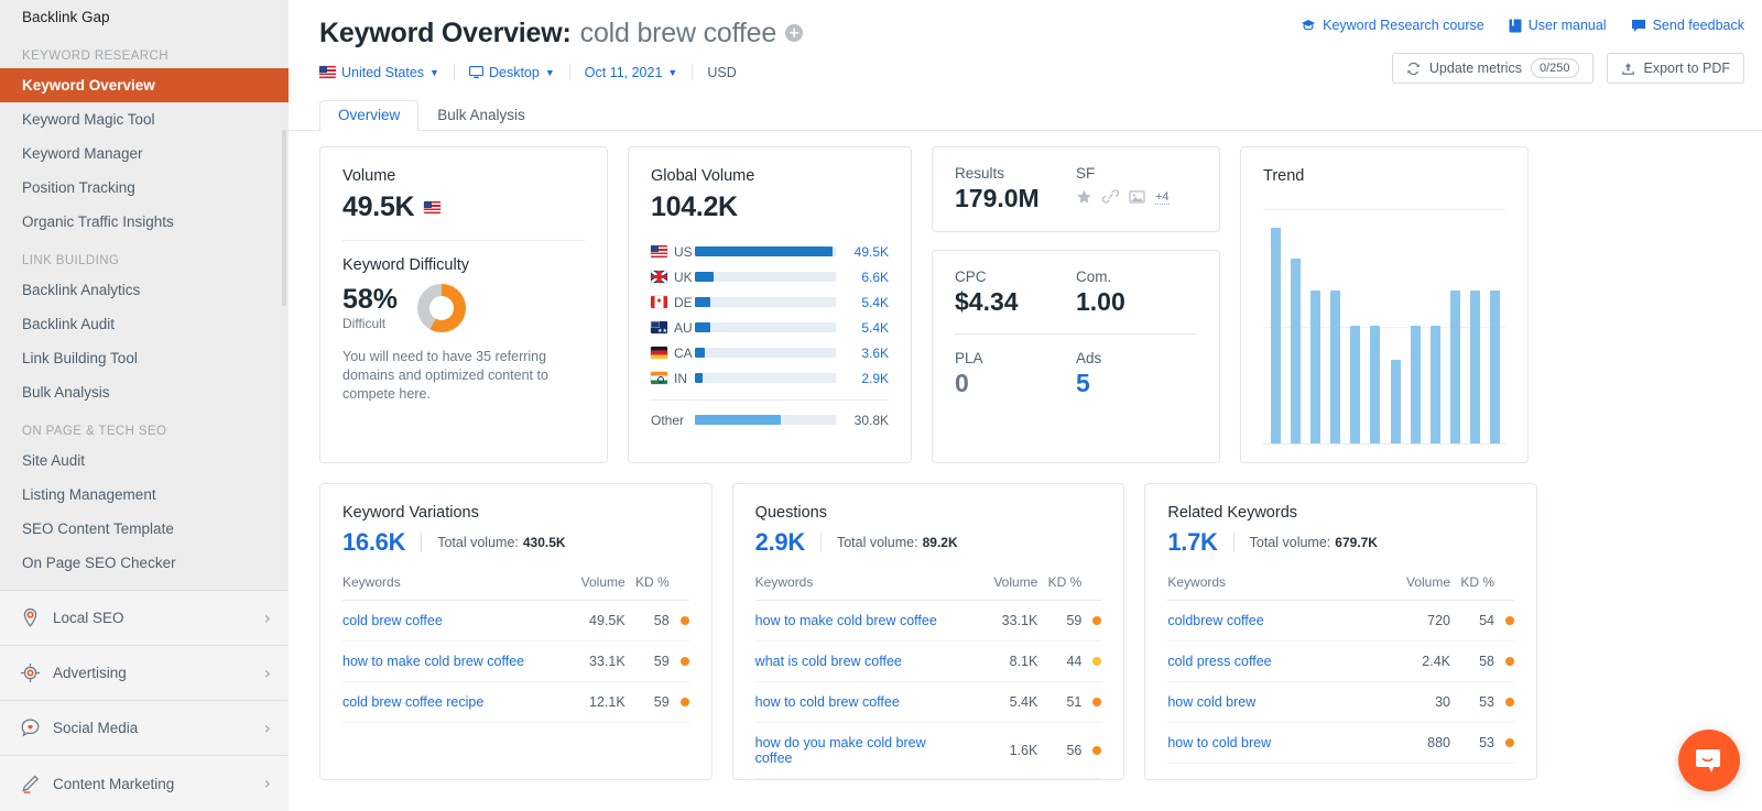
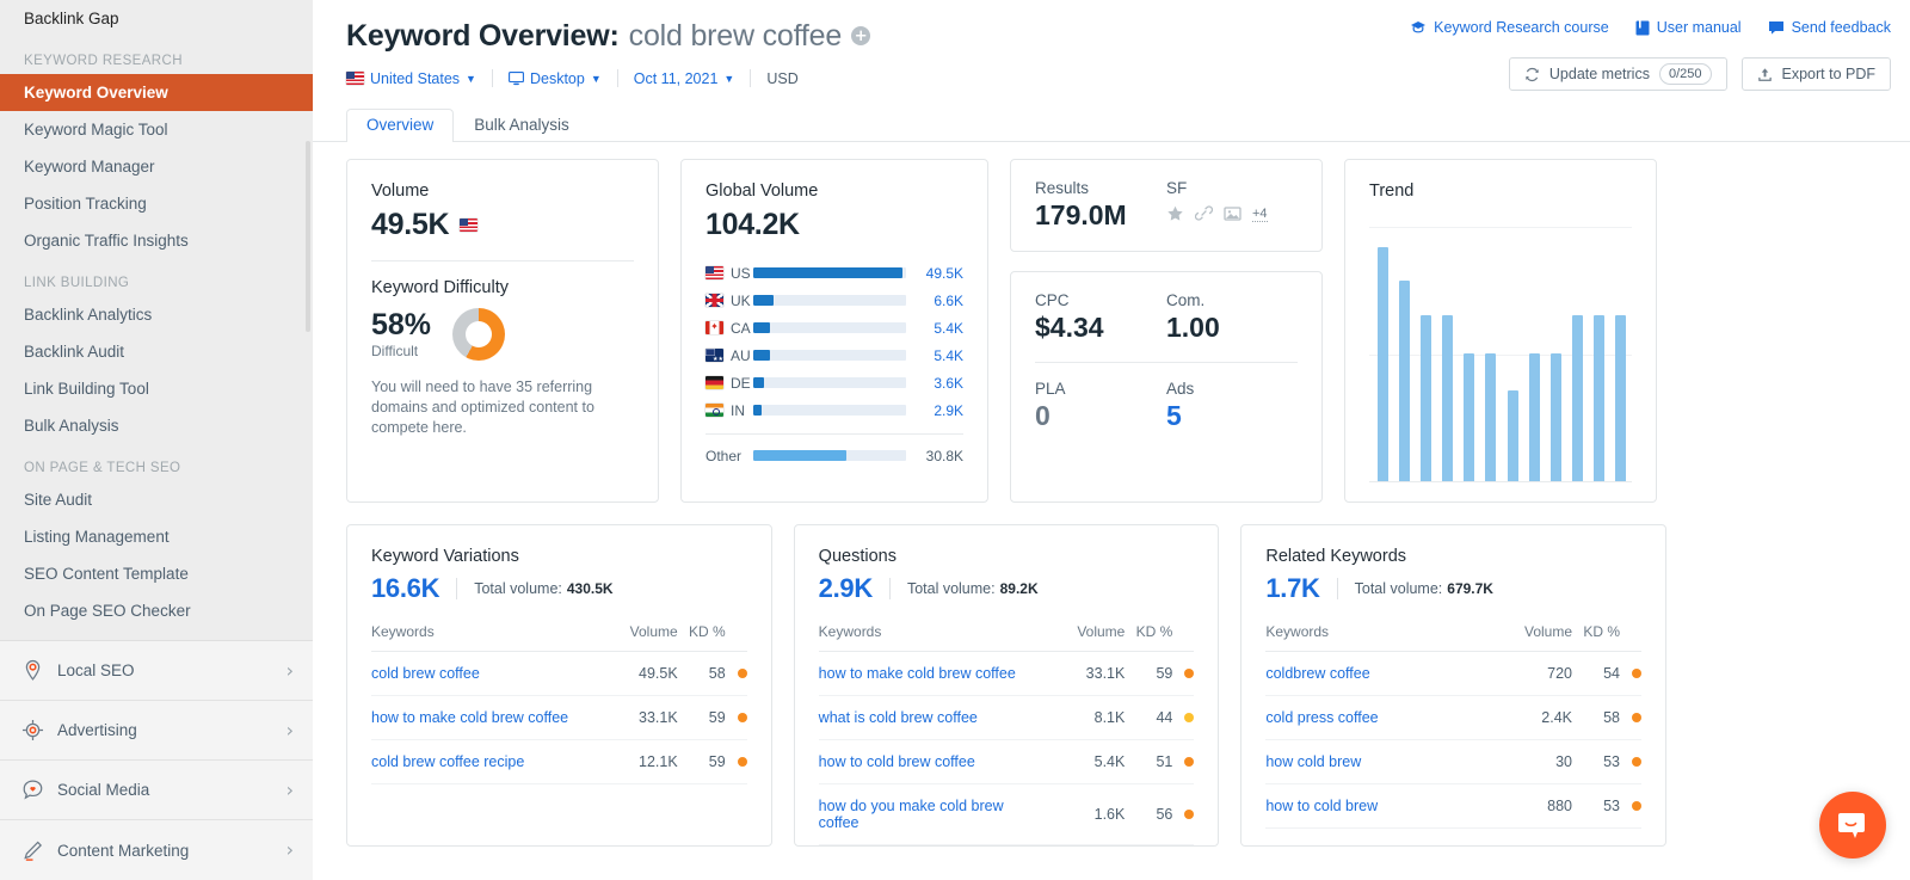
  Backlink Gap
  KEYWORD RESEARCH
  Keyword Overview
  Keyword Magic Tool
  Keyword Manager
  Position Tracking
  Organic Traffic Insights
  LINK BUILDING
  Backlink Analytics
  Backlink Audit
  Link Building Tool
  Bulk Analysis
  ON PAGE & TECH SEO
  Site Audit
  Listing Management
  SEO Content Template
  On Page SEO Checker
  Local SEO
  ›
  Advertising
  ›
  Social Media
  ›
  Content Marketing
  ›
  Keyword Overview:
  cold brew coffee
  +
  United States
  ▼
  Desktop
  ▼
  Oct 11, 2021
  ▼
  USD
  Overview
  Bulk Analysis
  Keyword Research course
  User manual
  Send feedback
  Update metrics
  0/250
  Export to PDF
  Volume
  49.5K
  Keyword Difficulty
  58%
  Difficult
  You will need to have 35 referring domains and optimized content to compete here.
  Global Volume
  104.2K
  US
  49.5K
  UK
  6.6K
- DE
+ CA
  5.4K
  AU
  5.4K
- CA
+ DE
  3.6K
  IN
  2.9K
  Other
  30.8K
  Results
  179.0M
  SF
  +4
  CPC
  $4.34
  Com.
  1.00
  PLA
  0
  Ads
  5
  Trend
  Keyword Variations
  16.6K
  Total volume: 430.5K
  Keywords	Volume	KD %
  cold brew coffee	49.5K	58
  how to make cold brew coffee	33.1K	59
  cold brew coffee recipe	12.1K	59
  Questions
  2.9K
  Total volume: 89.2K
  Keywords	Volume	KD %
  how to make cold brew coffee	33.1K	59
  what is cold brew coffee	8.1K	44
  how to cold brew coffee	5.4K	51
  how do you make cold brew coffee	1.6K	56
  Related Keywords
  1.7K
  Total volume: 679.7K
  Keywords	Volume	KD %
  coldbrew coffee	720	54
  cold press coffee	2.4K	58
  how cold brew	30	53
  how to cold brew	880	53
